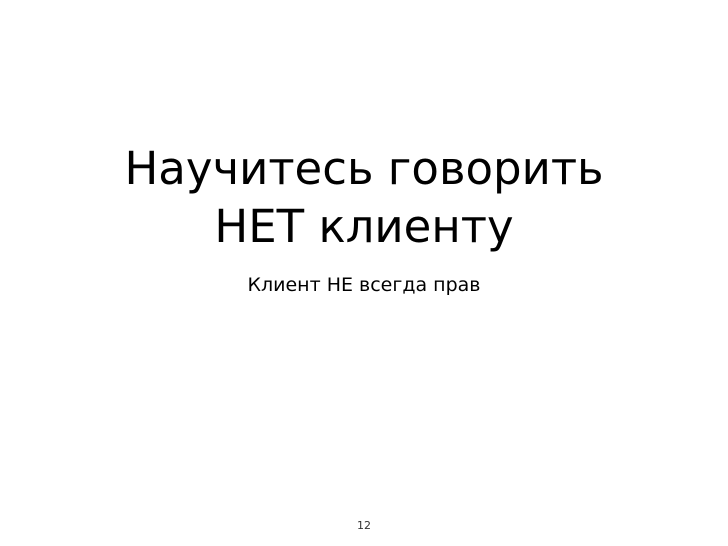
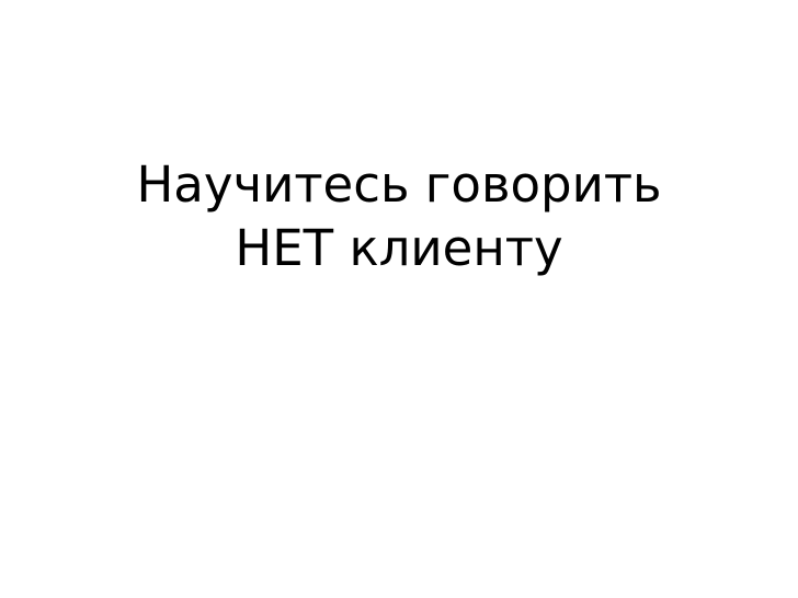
  Научитесь говорить
  НЕТ клиенту
- Клиент НЕ всегда прав
- 12
